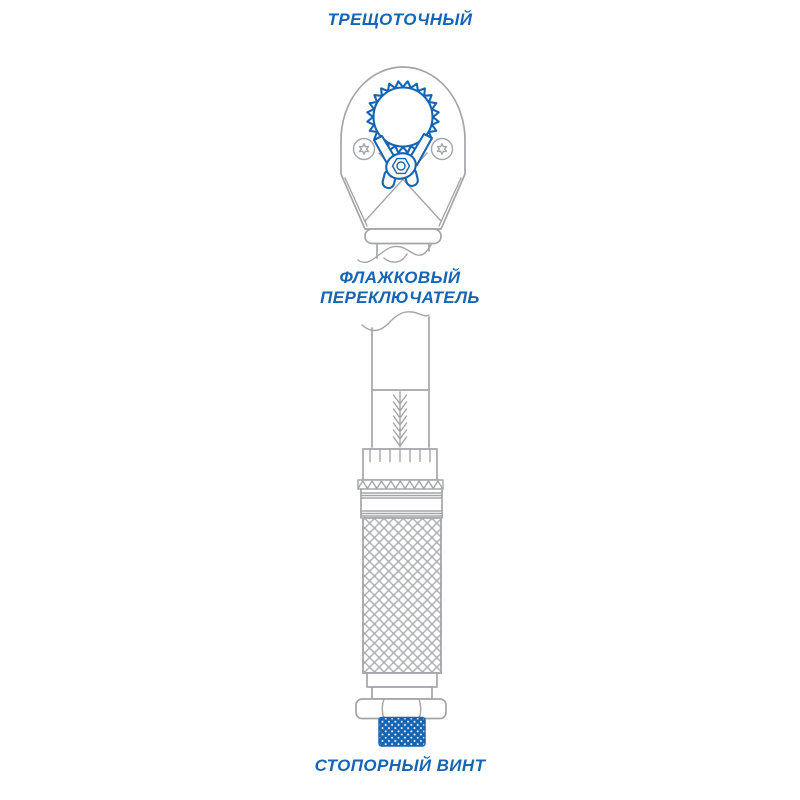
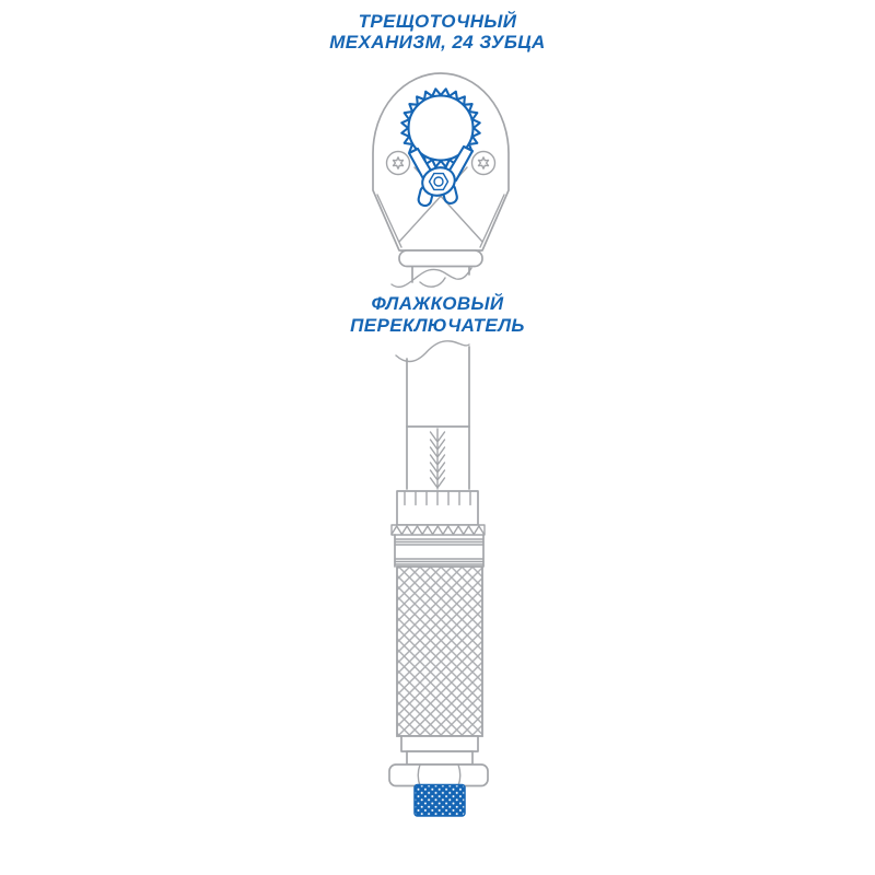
  ТРЕЩОТОЧНЫЙ
+ МЕХАНИЗМ, 24 ЗУБЦА
  ФЛАЖКОВЫЙ
  ПЕРЕКЛЮЧАТЕЛЬ
- СТОПОРНЫЙ ВИНТ
